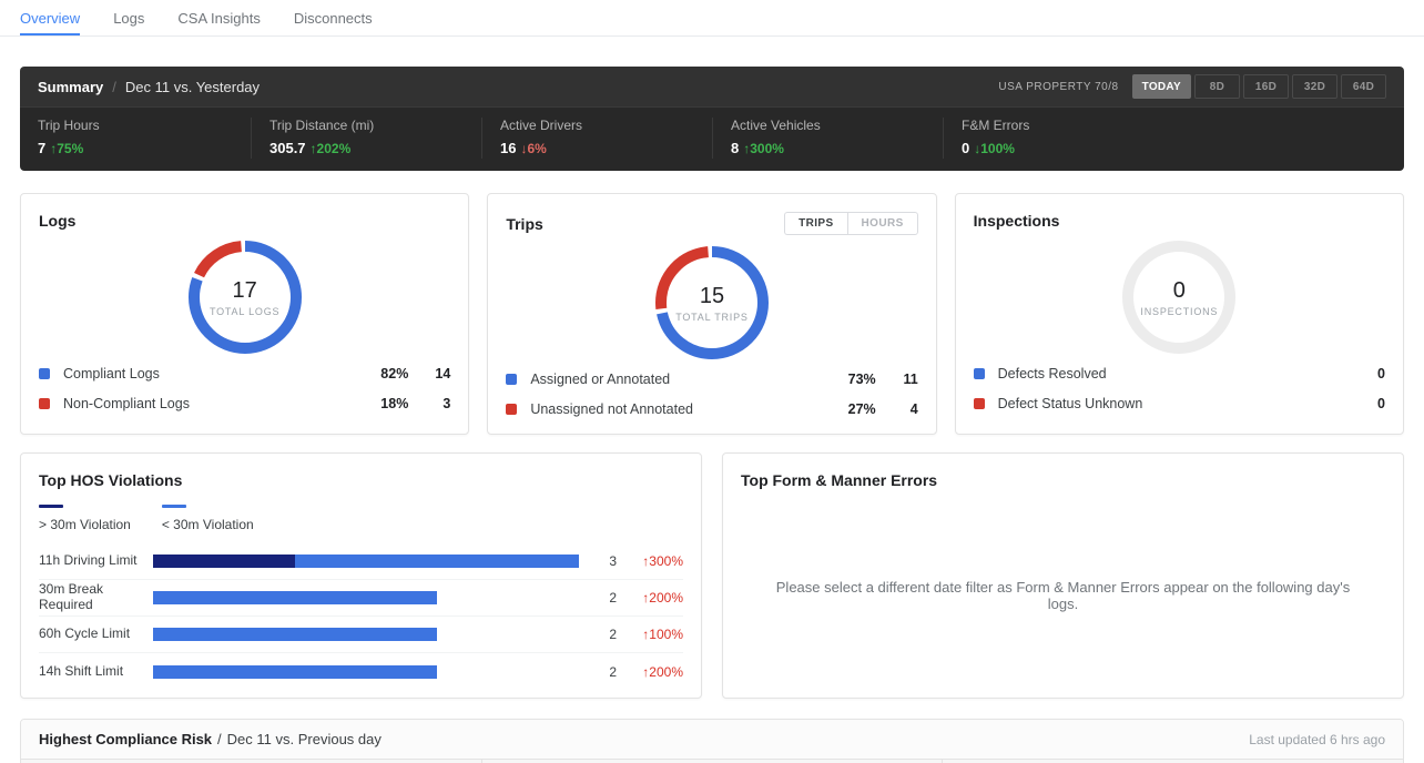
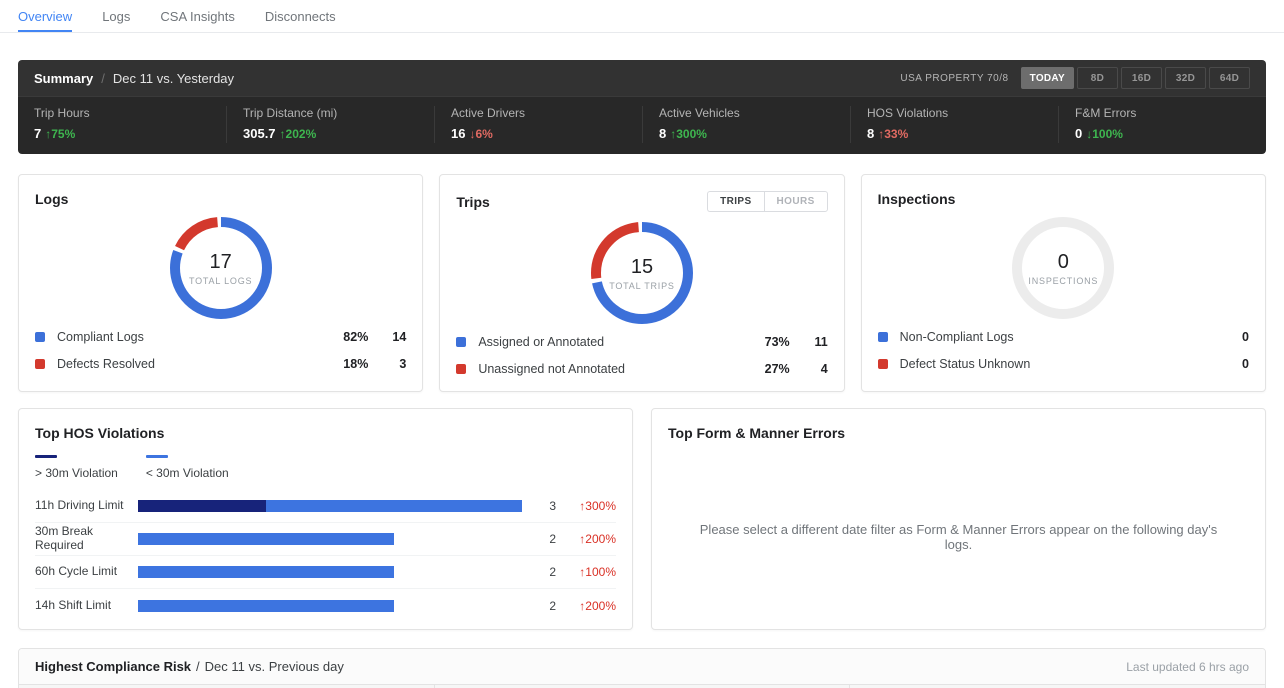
  Overview
  Logs
  CSA Insights
  Disconnects
  Summary
  /
  Dec 11 vs. Yesterday
  USA PROPERTY 70/8
  TODAY
  8D
  16D
  32D
  64D
  Trip Hours
  7 ↑75%
  Trip Distance (mi)
  305.7 ↑202%
  Active Drivers
  16 ↓6%
  Active Vehicles
  8 ↑300%
+ HOS Violations
+ 8 ↑33%
  F&M Errors
  0 ↓100%
  Logs
  17
  TOTAL LOGS
  Compliant Logs
  82%
  14
- Non-Compliant Logs
+ Defects Resolved
  18%
  3
  Trips
  TRIPS
  HOURS
  15
  TOTAL TRIPS
  Assigned or Annotated
  73%
  11
  Unassigned not Annotated
  27%
  4
  Inspections
  0
  INSPECTIONS
- Defects Resolved
+ Non-Compliant Logs
  0
  Defect Status Unknown
  0
  Top HOS Violations
  > 30m Violation
  < 30m Violation
  11h Driving Limit
  3
  ↑300%
  30m Break Required
  2
  ↑200%
  60h Cycle Limit
  2
  ↑100%
  14h Shift Limit
  2
  ↑200%
  Top Form & Manner Errors
  Please select a different date filter as Form & Manner Errors appear on the following day's logs.
  Highest Compliance Risk
  /
  Dec 11 vs. Previous day
  Last updated 6 hrs ago
